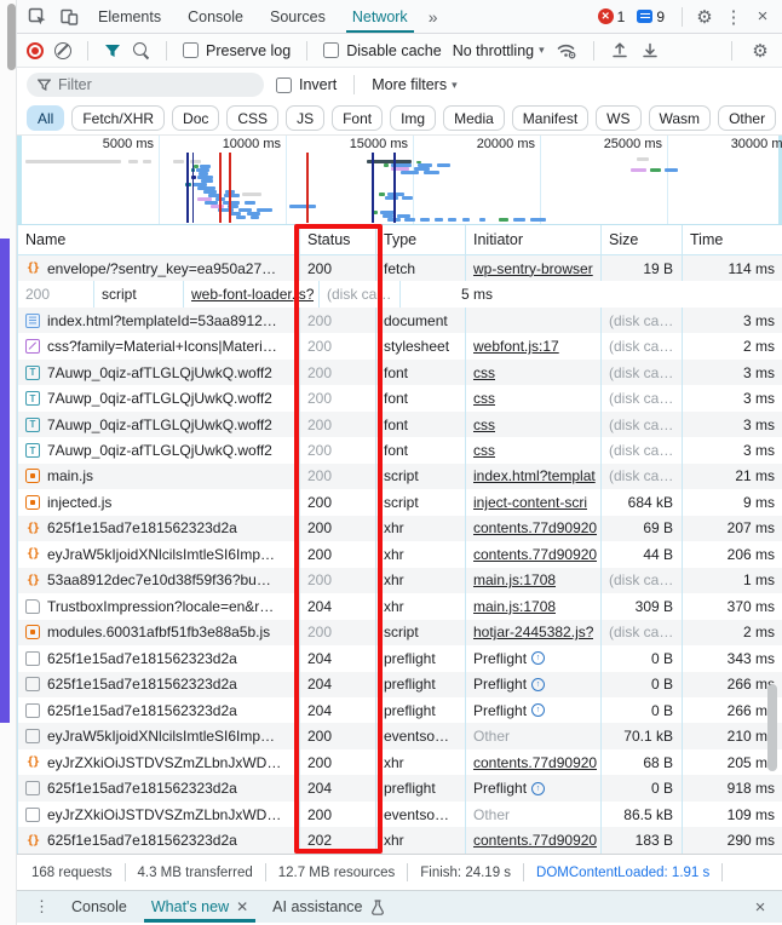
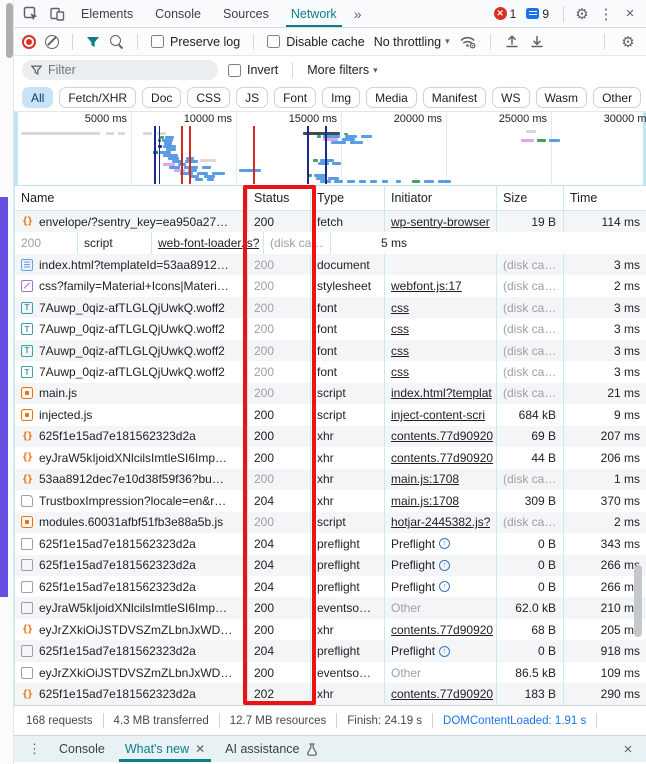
  Elements
  Console
  Sources
  Network
  »
  ✕
  1
  9
  ⚙
  ⋮
  ×
  Preserve log
  Disable cache
  No throttling
  ▾
  ⚙
  Filter
  Invert
  More filters
  ▾
  All
  Fetch/XHR
  Doc
  CSS
  JS
  Font
  Img
  Media
  Manifest
  WS
  Wasm
  Other
  5000 ms
  10000 ms
  15000 ms
  20000 ms
  25000 ms
  30000 m
  Name
  Status
  Type
  Initiator
  Size
  Time
  {}
  envelope/?sentry_key=ea950a27…
  200
  fetch
  wp-sentry-browser
  19 B
  114 ms
  200
  script
  web-font-loader.js?
  (disk ca…
  5 ms
  index.html?templateId=53aa8912…
  200
  document
  (disk ca…
  3 ms
  css?family=Material+Icons|Materi…
  200
  stylesheet
  webfont.js:17
  (disk ca…
  2 ms
  T
  7Auwp_0qiz-afTLGLQjUwkQ.woff2
  200
  font
  css
  (disk ca…
  3 ms
  T
  7Auwp_0qiz-afTLGLQjUwkQ.woff2
  200
  font
  css
  (disk ca…
  3 ms
  T
  7Auwp_0qiz-afTLGLQjUwkQ.woff2
  200
  font
  css
  (disk ca…
  3 ms
  T
  7Auwp_0qiz-afTLGLQjUwkQ.woff2
  200
  font
  css
  (disk ca…
  3 ms
  main.js
  200
  script
  index.html?templat
  (disk ca…
  21 ms
  injected.js
  200
  script
  inject-content-scri
  684 kB
  9 ms
  {}
  625f1e15ad7e181562323d2a
  200
  xhr
  contents.77d90920
  69 B
  207 ms
  {}
  eyJraW5kIjoidXNlcilsImtleSI6Imp…
  200
  xhr
  contents.77d90920
  44 B
  206 ms
  {}
  53aa8912dec7e10d38f59f36?bu…
  200
  xhr
  main.js:1708
  (disk ca…
  1 ms
  TrustboxImpression?locale=en&r…
  204
  xhr
  main.js:1708
  309 B
  370 ms
  modules.60031afbf51fb3e88a5b.js
  200
  script
  hotjar-2445382.js?
  (disk ca…
  2 ms
  625f1e15ad7e181562323d2a
  204
  preflight
  Preflight
  0 B
  343 ms
  625f1e15ad7e181562323d2a
  204
  preflight
  Preflight
  0 B
  266 m
  625f1e15ad7e181562323d2a
  204
  preflight
  Preflight
  0 B
  266 m
  eyJraW5kIjoidXNlcilsImtleSI6Imp…
  200
  eventso…
  Other
- 70.1 kB
+ 62.0 kB
  210 m
  {}
  eyJrZXkiOiJSTDVSZmZLbnJxWD…
  200
  xhr
  contents.77d90920
  68 B
  205 m
  625f1e15ad7e181562323d2a
  204
  preflight
  Preflight
  0 B
  918 ms
  eyJrZXkiOiJSTDVSZmZLbnJxWD…
  200
  eventso…
  Other
  86.5 kB
  109 ms
  {}
  625f1e15ad7e181562323d2a
  202
  xhr
  contents.77d90920
  183 B
  290 ms
  168 requests
  4.3 MB transferred
  12.7 MB resources
  Finish: 24.19 s
  DOMContentLoaded: 1.91 s
  ⋮
  Console
  What's new
  ✕
  AI assistance
  ×
